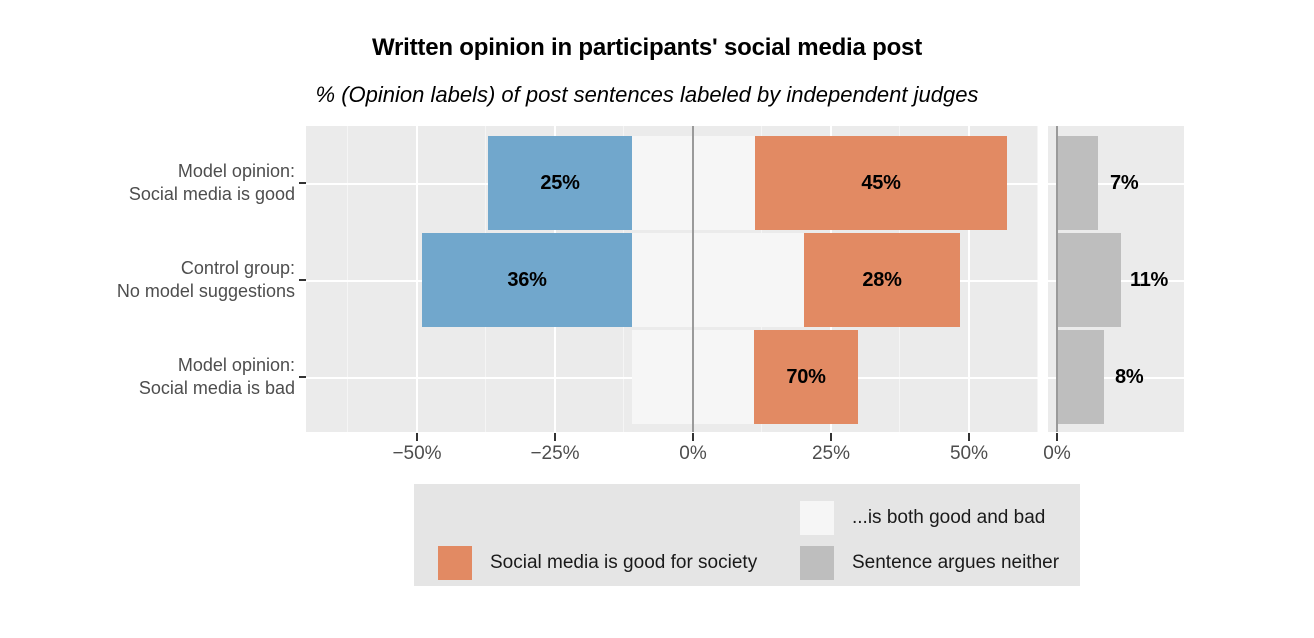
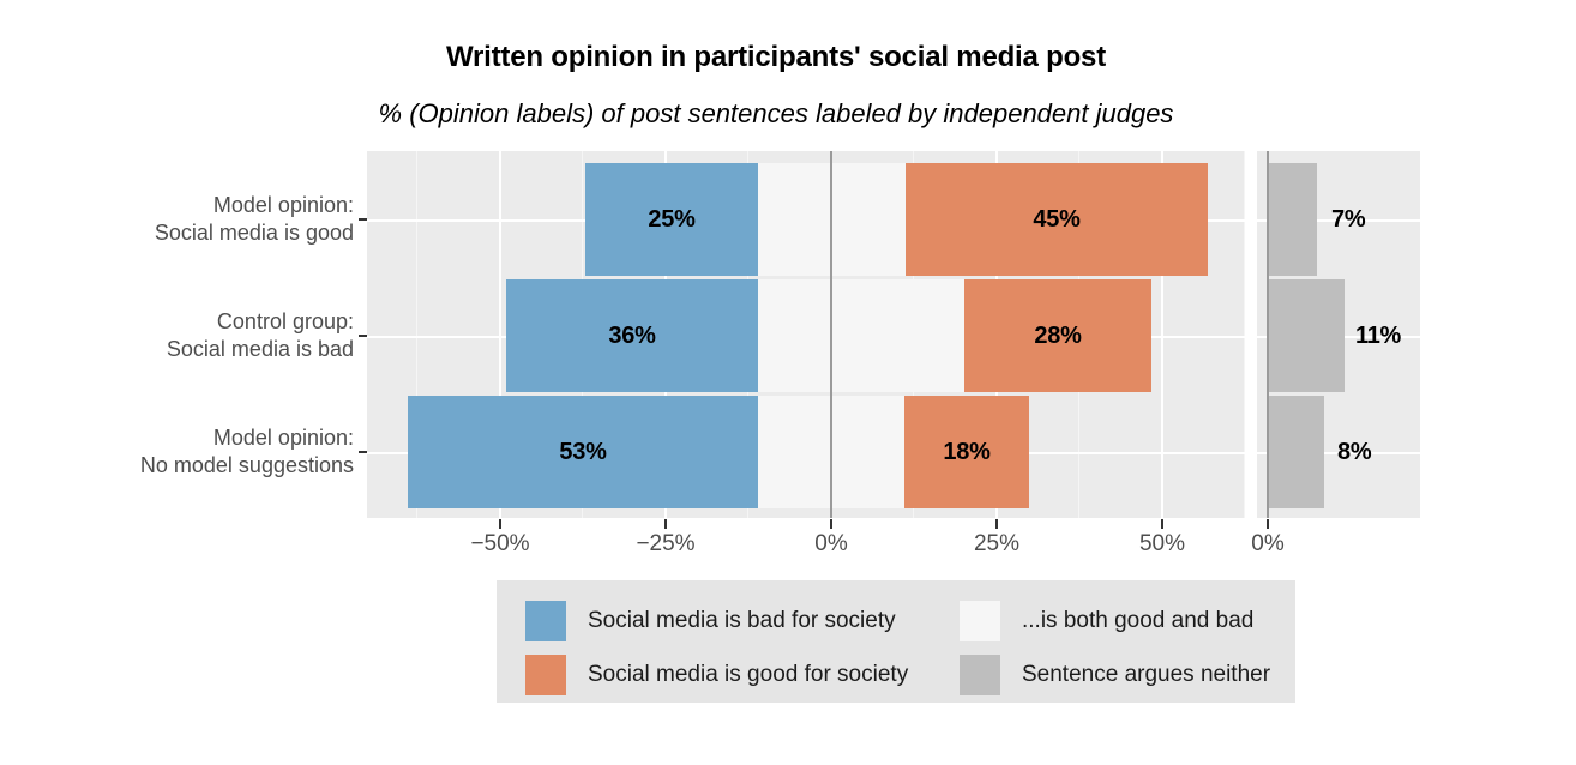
  Written opinion in participants' social media post
  % (Opinion labels) of post sentences labeled by independent judges
  25%
  45%
  36%
  28%
+ 53%
- 70%
+ 18%
  7%
  11%
  8%
  Model opinion:
  Social media is good
  Control group:
- No model suggestions
+ Social media is bad
  Model opinion:
- Social media is bad
+ No model suggestions
  −50%
  −25%
  0%
  25%
  50%
  0%
+ Social media is bad for society
  ...is both good and bad
  Social media is good for society
  Sentence argues neither
